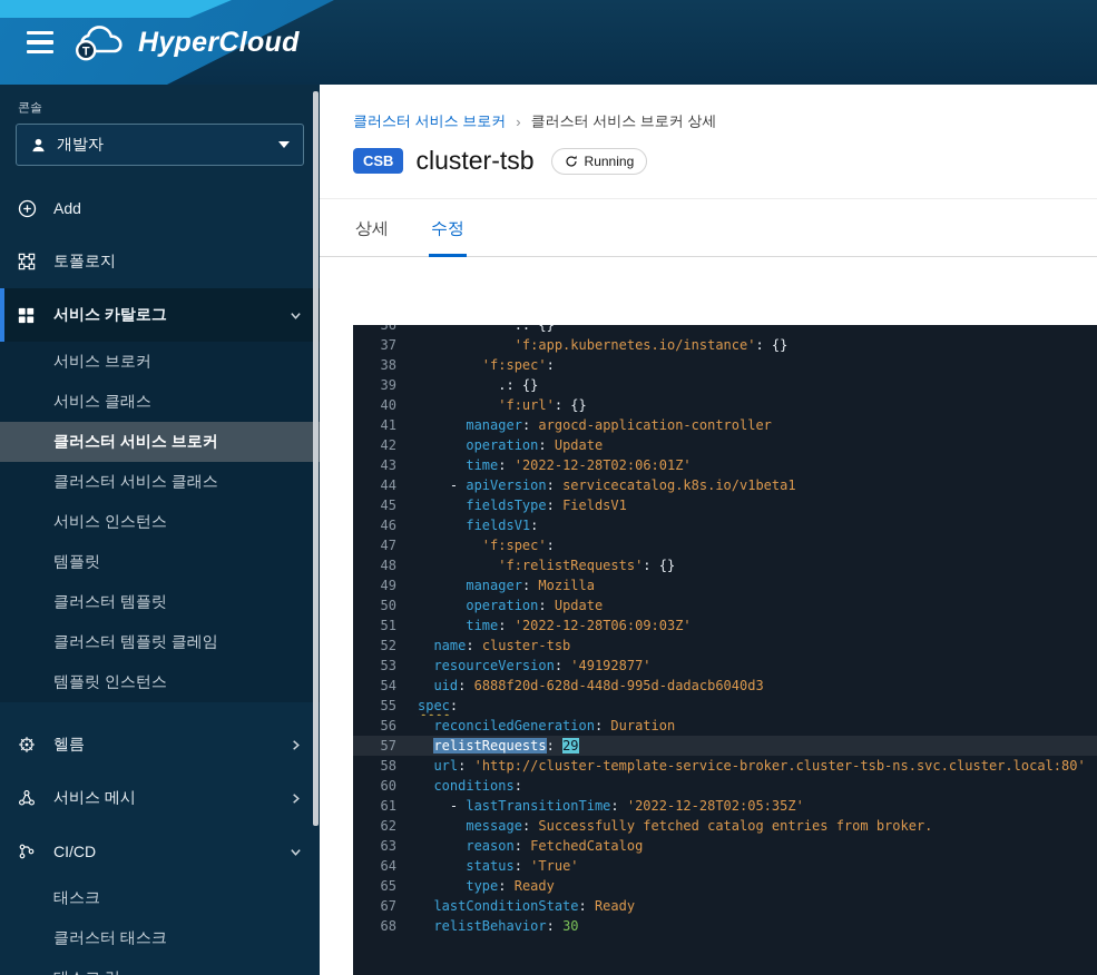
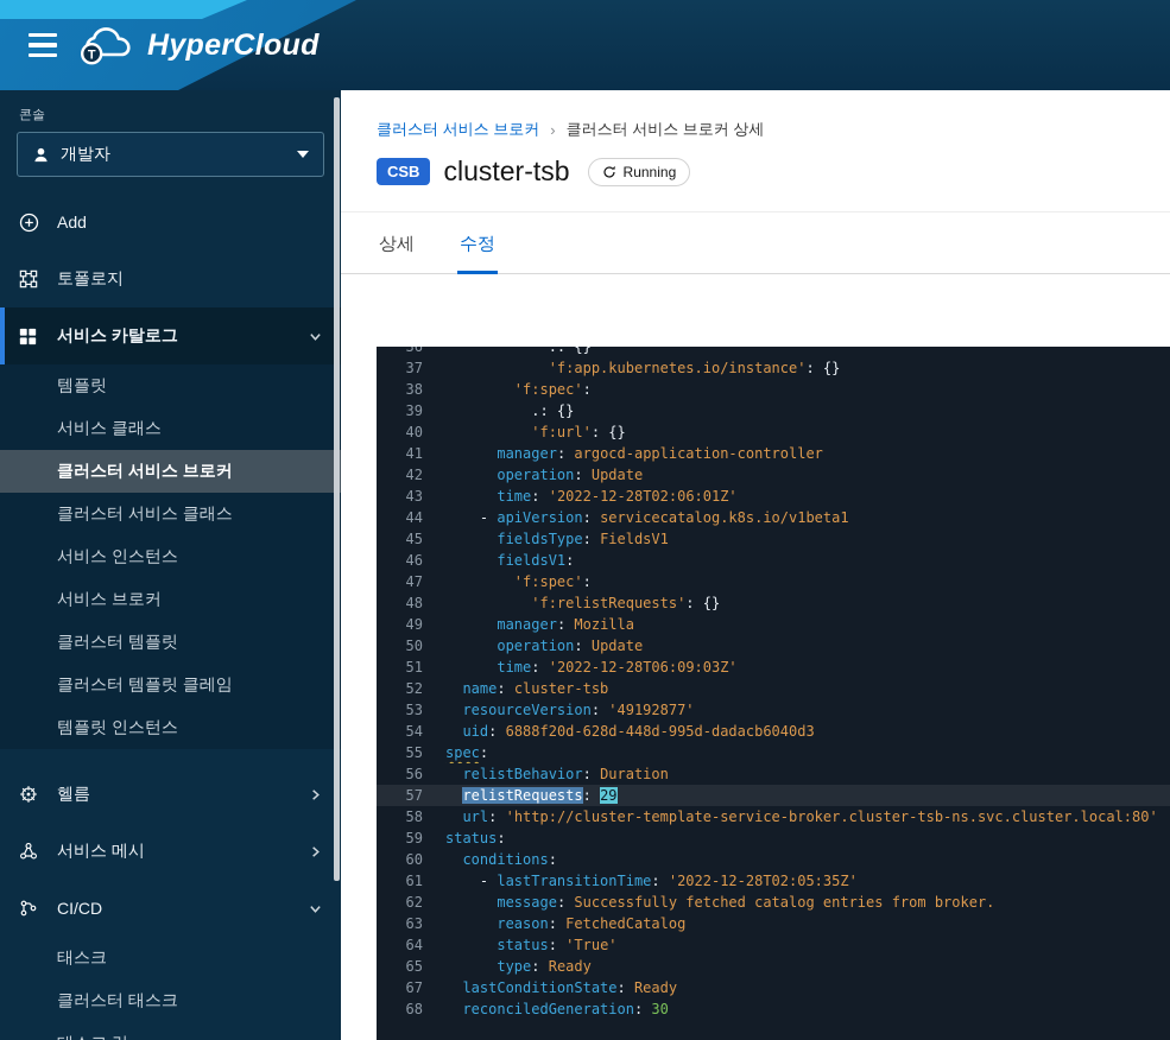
  T
  HyperCloud
  콘솔
  개발자
  Add
  토폴로지
  서비스 카탈로그
- 서비스 브로커
+ 템플릿
  서비스 클래스
  클러스터 서비스 브로커
  클러스터 서비스 클래스
  서비스 인스턴스
- 템플릿
+ 서비스 브로커
  클러스터 템플릿
  클러스터 템플릿 클레임
  템플릿 인스턴스
  헬름
  서비스 메시
  CI/CD
  태스크
  클러스터 태스크
  클러스터 서비스 브로커
  ›
  클러스터 서비스 브로커 상세
  CSB
  cluster-tsb
  Running
  상세
  수정
  36
  .: {}
  37
  'f:app.kubernetes.io/instance': {}
  38
  'f:spec':
  39
  .: {}
  40
  'f:url': {}
  41
  manager: argocd-application-controller
  42
  operation: Update
  43
  time: '2022-12-28T02:06:01Z'
  44
  - apiVersion: servicecatalog.k8s.io/v1beta1
  45
  fieldsType: FieldsV1
  46
  fieldsV1:
  47
  'f:spec':
  48
  'f:relistRequests': {}
  49
  manager: Mozilla
  50
  operation: Update
  51
  time: '2022-12-28T06:09:03Z'
  52
  name: cluster-tsb
  53
  resourceVersion: '49192877'
  54
  uid: 6888f20d-628d-448d-995d-dadacb6040d3
  55
  spec:
  56
- reconciledGeneration: Duration
+ relistBehavior: Duration
  57
  relistRequests: 29
  58
  url: 'http://cluster-template-service-broker.cluster-tsb-ns.svc.cluster.local:80'
+ 59
+ status:
  60
  conditions:
  61
  - lastTransitionTime: '2022-12-28T02:05:35Z'
  62
  message: Successfully fetched catalog entries from broker.
  63
  reason: FetchedCatalog
  64
  status: 'True'
  65
  type: Ready
  67
  lastConditionState: Ready
  68
- relistBehavior: 30
+ reconciledGeneration: 30
